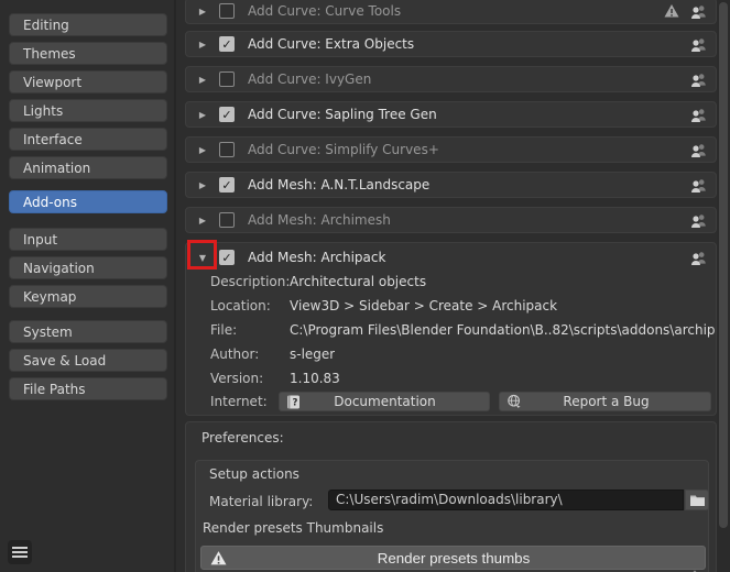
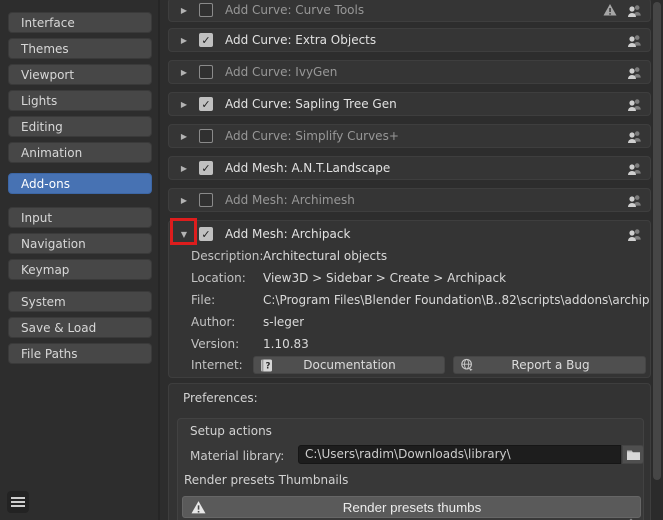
- Editing
+ Interface
  Themes
  Viewport
  Lights
- Interface
+ Editing
  Animation
  Add-ons
  Input
  Navigation
  Keymap
  System
  Save & Load
  File Paths
  ▶
  Add Curve: Curve Tools
  ▶
  ✓
  Add Curve: Extra Objects
  ▶
  Add Curve: IvyGen
  ▶
  ✓
  Add Curve: Sapling Tree Gen
  ▶
  Add Curve: Simplify Curves+
  ▶
  ✓
  Add Mesh: A.N.T.Landscape
  ▶
  Add Mesh: Archimesh
  ▼
  ✓
  Add Mesh: Archipack
  Description:
  Architectural objects
  Location:
  View3D > Sidebar > Create > Archipack
  File:
  C:\Program Files\Blender Foundation\B..82\scripts\addons\archip
  Author:
  s-leger
  Version:
  1.10.83
  Internet:
  ?
  Documentation
  Report a Bug
  Preferences:
  Setup actions
  Material library:
  C:\Users\radim\Downloads\library\
  Render presets Thumbnails
  Render presets thumbs
